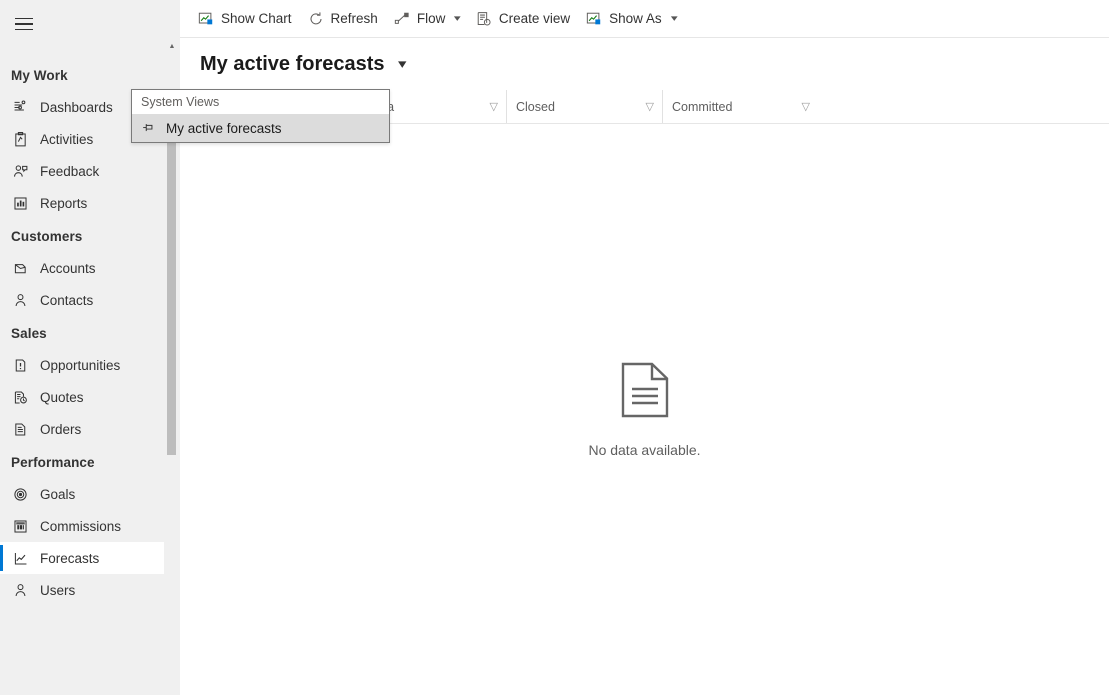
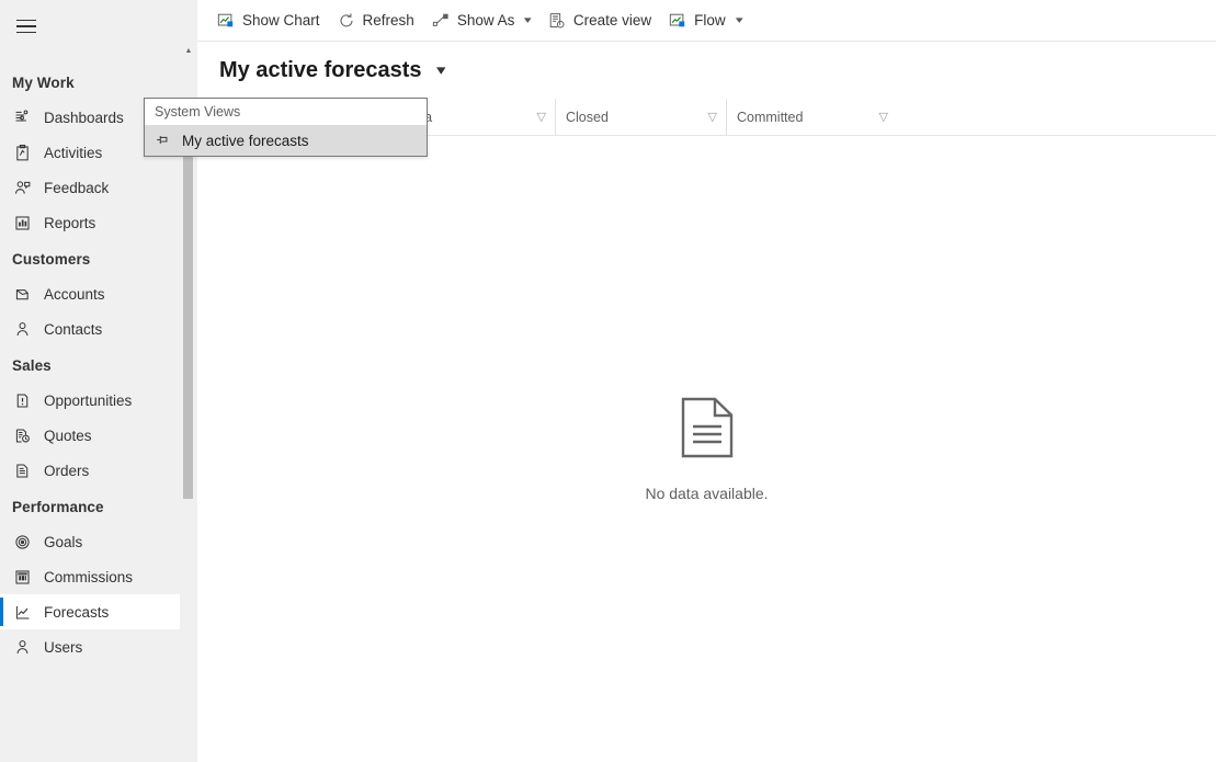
  My Work
  Dashboards
  Activities
  Feedback
  Reports
  Customers
  Accounts
  Contacts
  Sales
  Opportunities
  Quotes
  Orders
  Performance
  Goals
  Commissions
  Forecasts
  Users
  Show Chart
  Refresh
- Flow
+ Show As
  ▾
  Create view
- Show As
+ Flow
  ▾
  My active forecasts
  ▾
  ▽
  Closed
  ▽
  Committed
  ▽
  No data available.
  System Views
  My active forecasts
